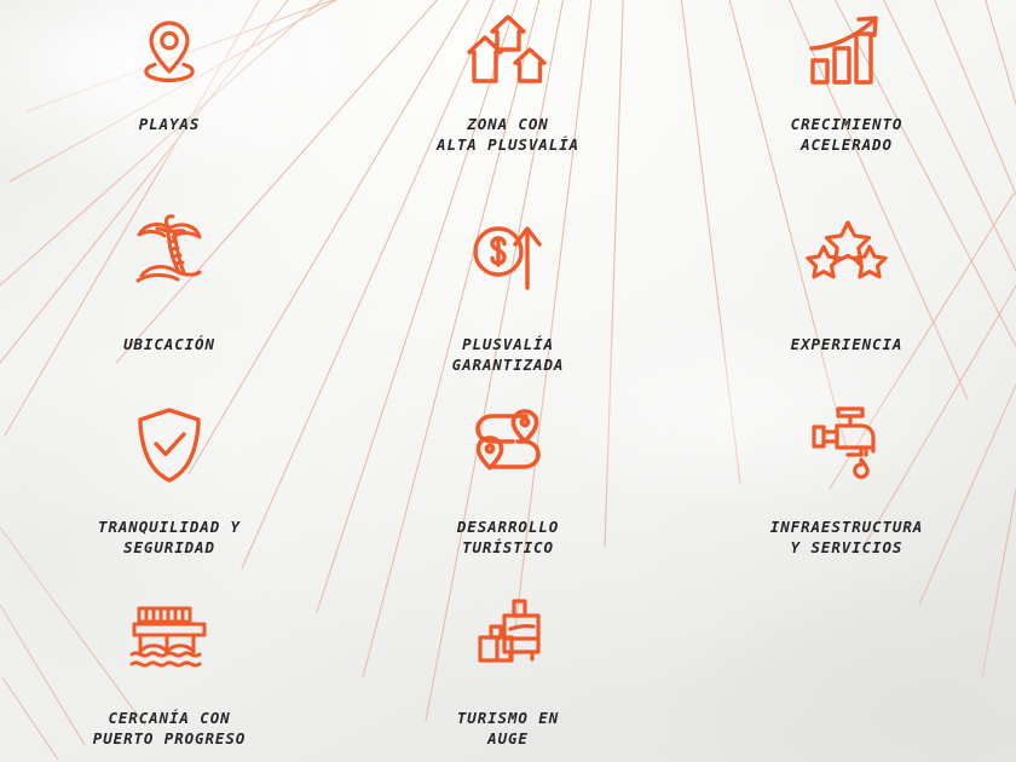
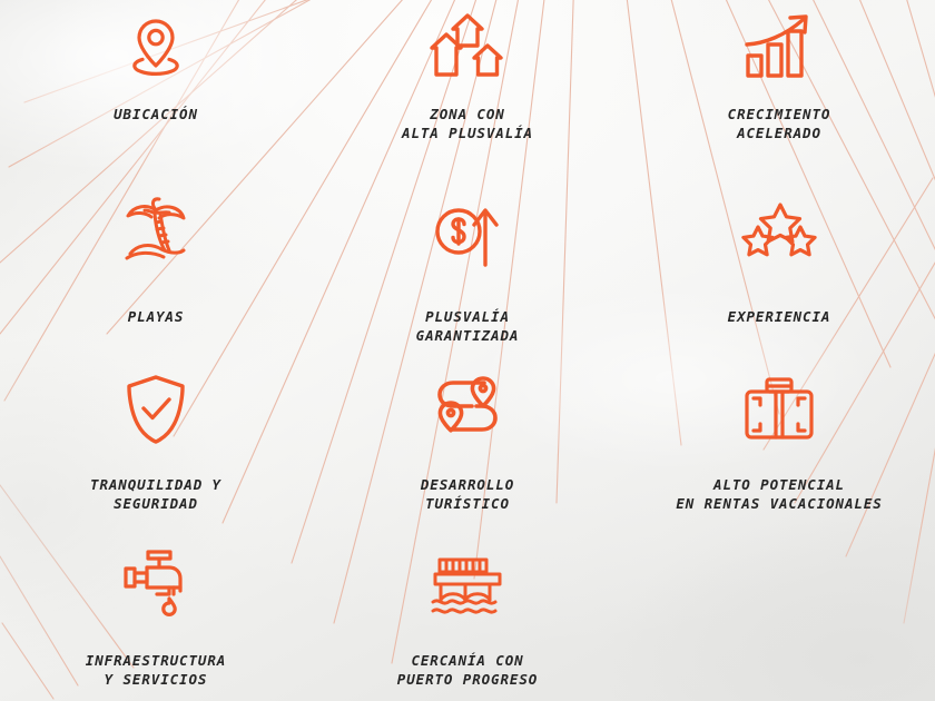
- PLAYAS
+ UBICACIÓN
  ZONA CON
  ALTA PLUSVALÍA
  CRECIMIENTO
  ACELERADO
- UBICACIÓN
+ PLAYAS
  PLUSVALÍA
  GARANTIZADA
  EXPERIENCIA
  TRANQUILIDAD Y
  SEGURIDAD
  DESARROLLO
  TURÍSTICO
+ ALTO POTENCIAL
+ EN RENTAS VACACIONALES
  INFRAESTRUCTURA
  Y SERVICIOS
  CERCANÍA CON
  PUERTO PROGRESO
- TURISMO EN
- AUGE
